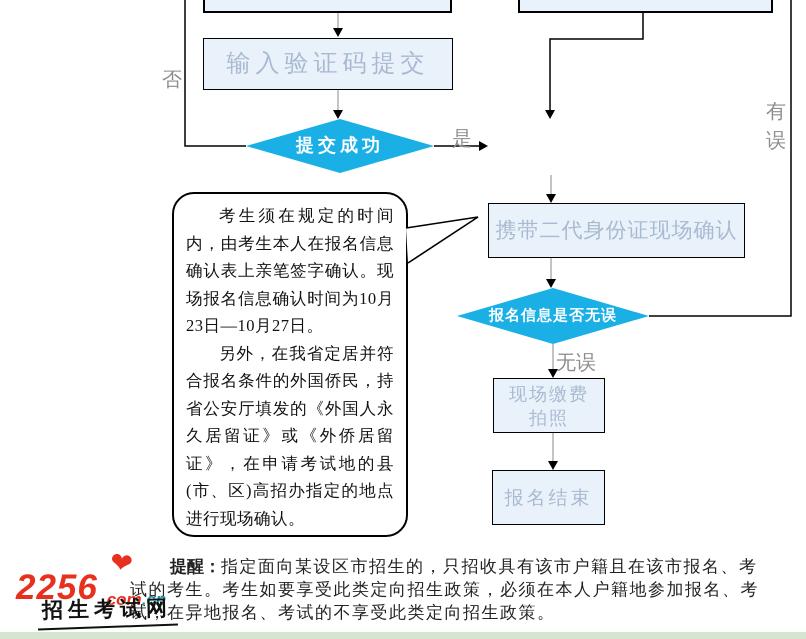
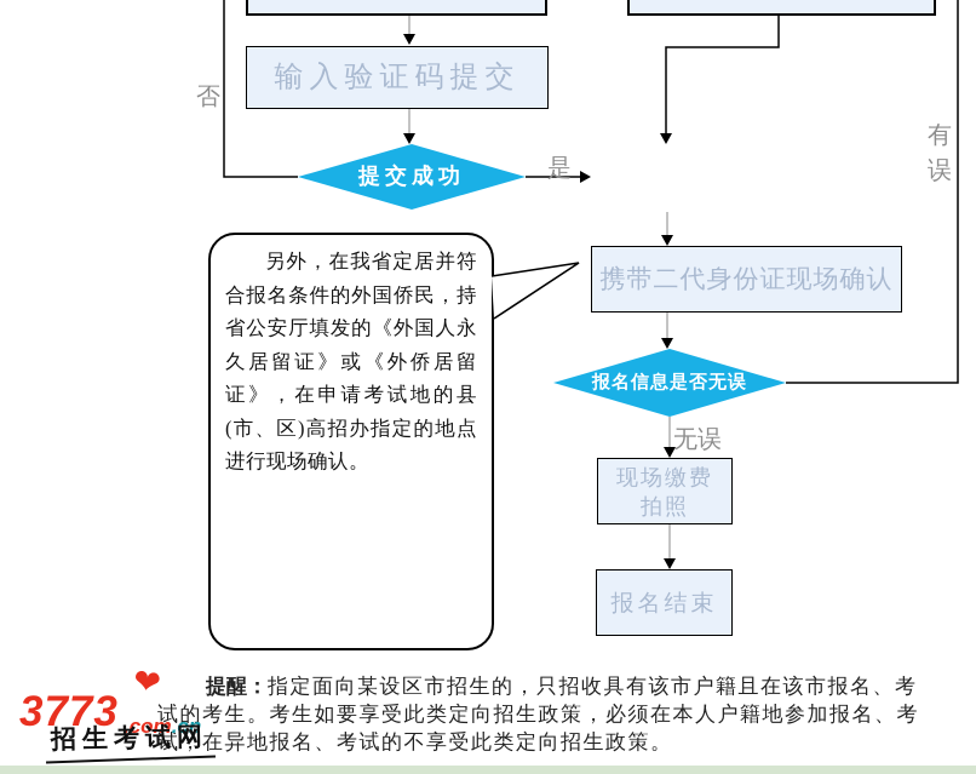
  输入验证码提交
  携带二代身份证现场确认
  现场缴费
  拍照
  报名结束
  提交成功
  报名信息是否无误
  否
  是
  有
  误
  无误
- 考生须在规定的时间内，由考生本人在报名信息确认表上亲笔签字确认。现场报名信息确认时间为10月23日—10月27日。
  另外，在我省定居并符合报名条件的外国侨民，持省公安厅填发的《外国人永久居留证》或《外侨居留证》，在申请考试地的县(市、区)高招办指定的地点进行现场确认。
  提醒：指定面向某设区市招生的，只招收具有该市户籍且在该市报名、考
  试的考生。考生如要享受此类定向招生政策，必须在本人户籍地参加报名、考
  试，在异地报名、考试的不享受此类定向招生政策。
- 2256
+ 3773
  .com.cn
  招生考试网
